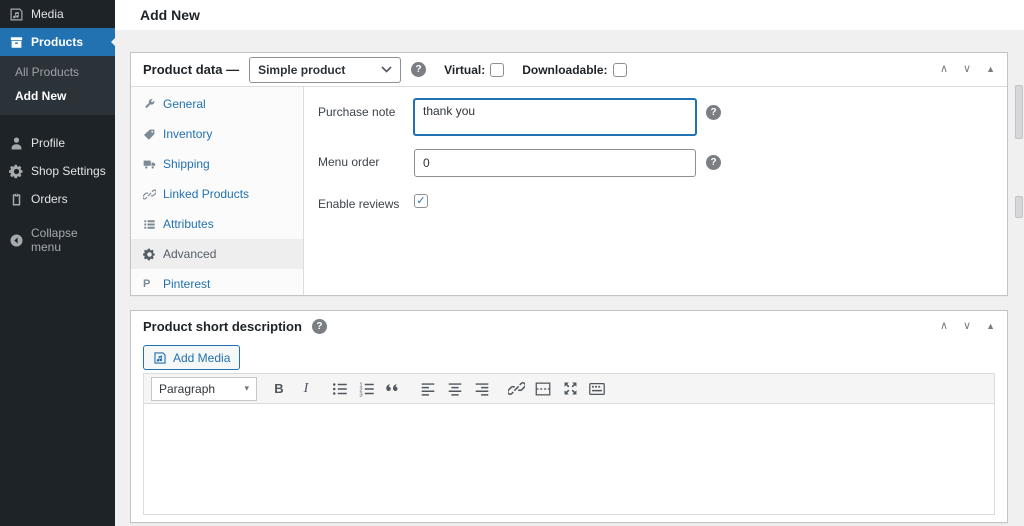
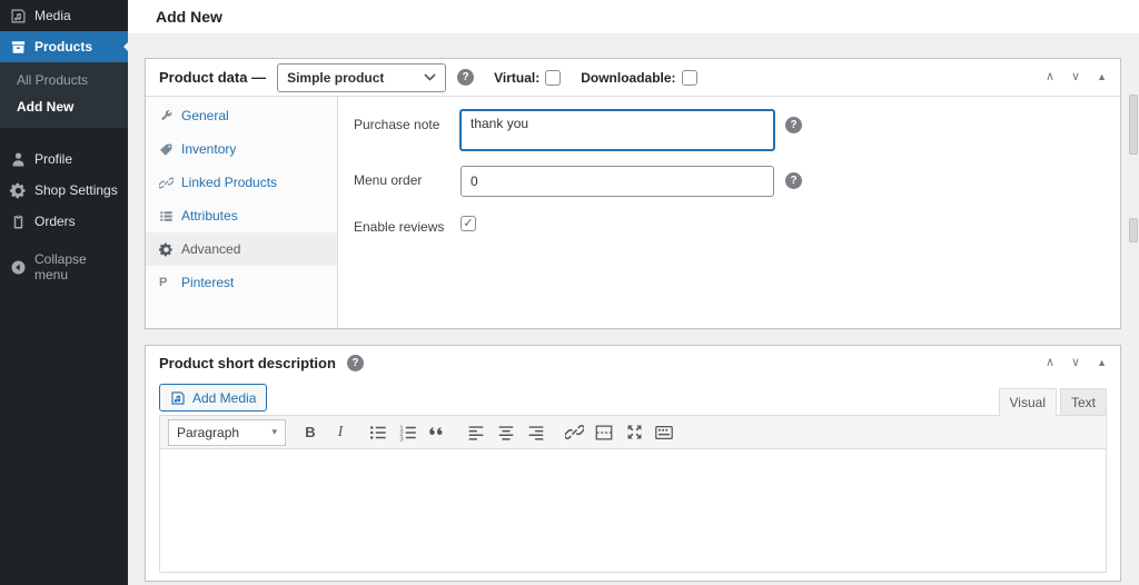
  Media
  Products
  All Products
  Add New
  Profile
  Shop Settings
  Orders
  Collapse menu
  Add New
  Product data —
  Simple product
  ?
  Virtual:
  Downloadable:
  ∧
  ∨
  ▲
  General
  Inventory
- Shipping
  Linked Products
  Attributes
  Advanced
  P
  Pinterest
  Purchase note
  thank you
  ?
  Menu order
  0
  ?
  Enable reviews
  Product short description
  ?
  ∧
  ∨
  ▲
  Add Media
+ Visual
+ Text
  Paragraph
  ▾
  B
  I
